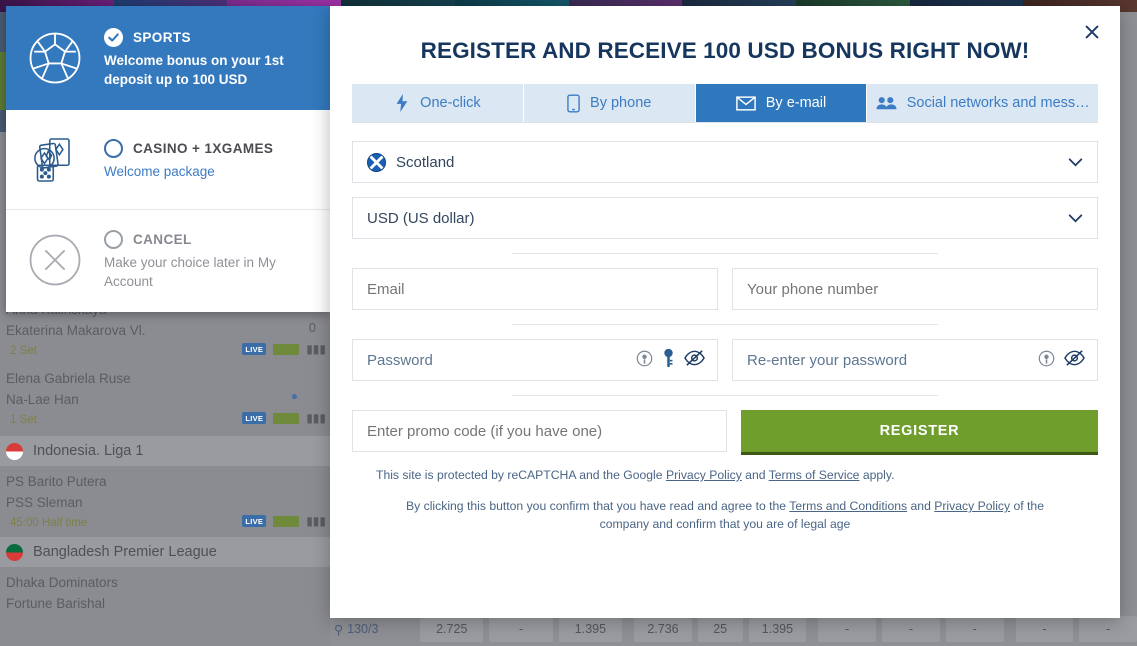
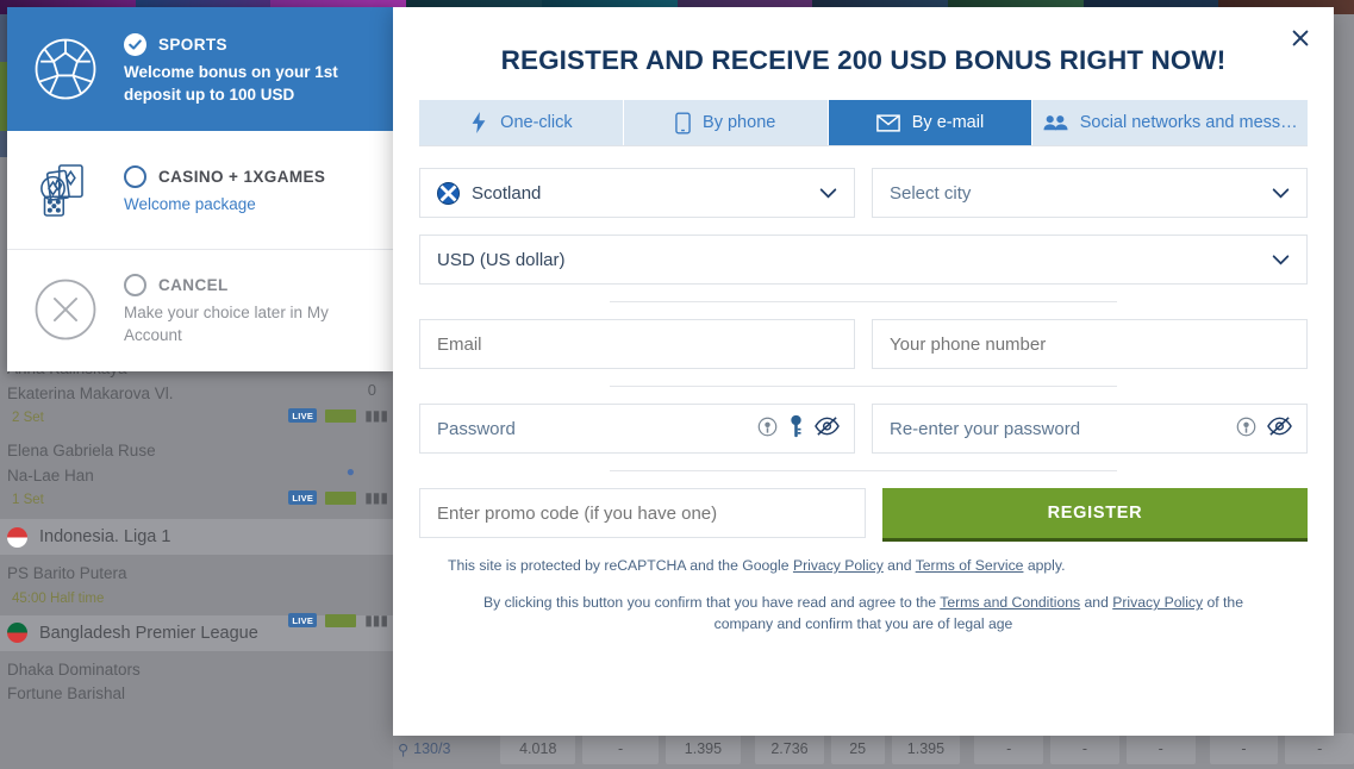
  Ekaterina Makarova Vl.
  2 Set
  LIVE
  ▮▮▮
  0
  Elena Gabriela Ruse
  Na-Lae Han
  1 Set
  LIVE
  ▮▮▮
  ●
  Indonesia. Liga 1
  PS Barito Putera
- PSS Sleman
  45:00 Half time
  LIVE
  ▮▮▮
  Bangladesh Premier League
  Dhaka Dominators
  Fortune Barishal
  ⚲
  130/3
- 2.725
+ 4.018
  -
  1.395
  2.736
  25
  1.395
  -
  -
  -
  -
  -
  SPORTS
  Welcome bonus on your 1st deposit up to 100 USD
  CASINO + 1XGAMES
  Welcome package
  CANCEL
  Make your choice later in My Account
- REGISTER AND RECEIVE 100 USD BONUS RIGHT NOW!
+ REGISTER AND RECEIVE 200 USD BONUS RIGHT NOW!
  One-click
  By phone
  By e-mail
  Social networks and mess…
  Scotland
+ Select city
  USD (US dollar)
  Email
  Your phone number
  Password
  Re-enter your password
  Enter promo code (if you have one)
  REGISTER
  This site is protected by reCAPTCHA and the Google Privacy Policy and Terms of Service apply.
  By clicking this button you confirm that you have read and agree to the Terms and Conditions and Privacy Policy of the company and confirm that you are of legal age
